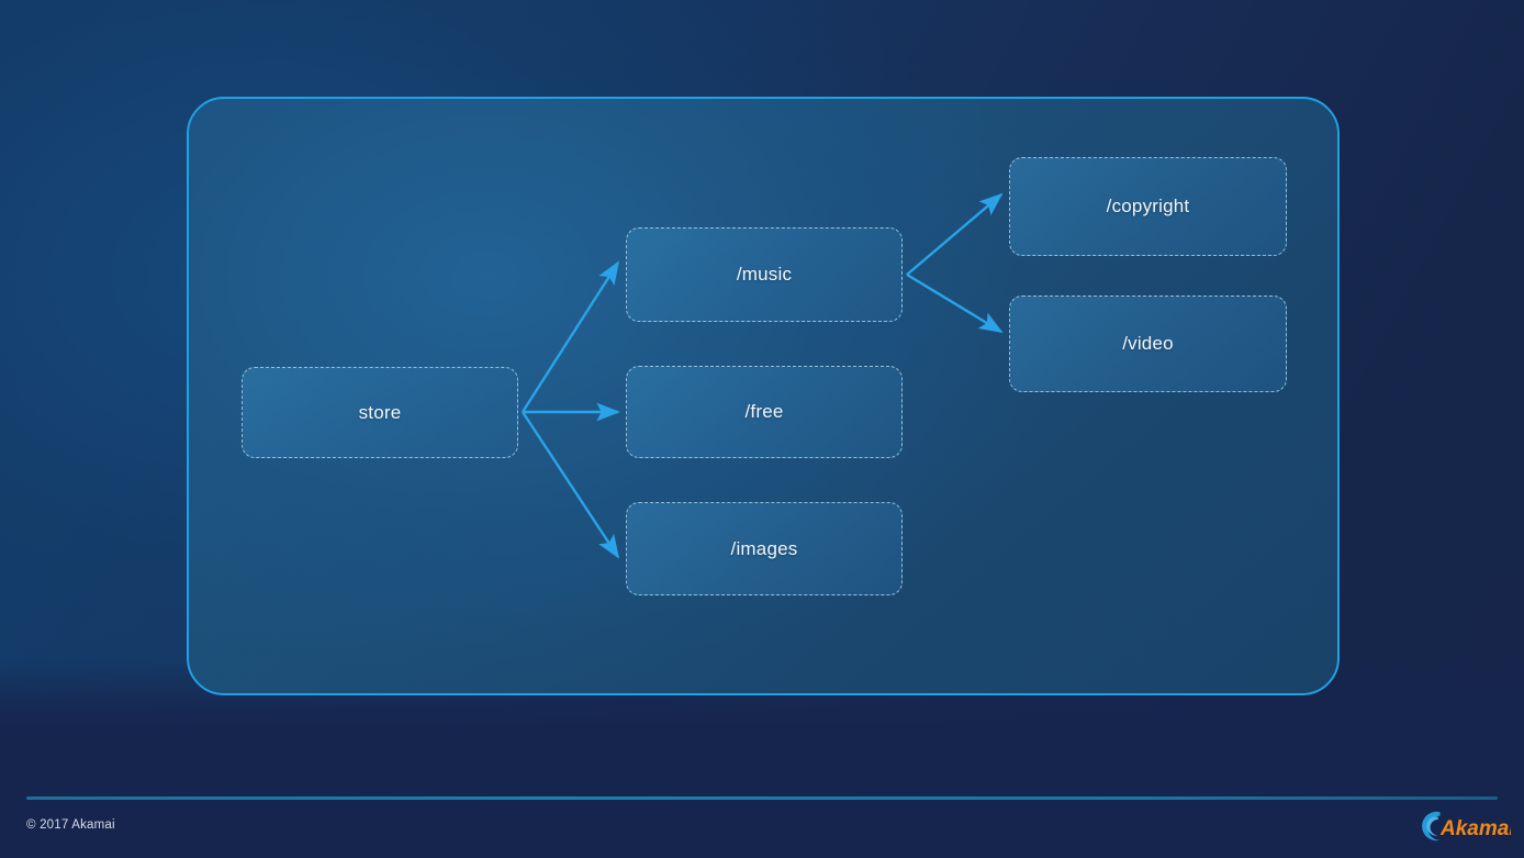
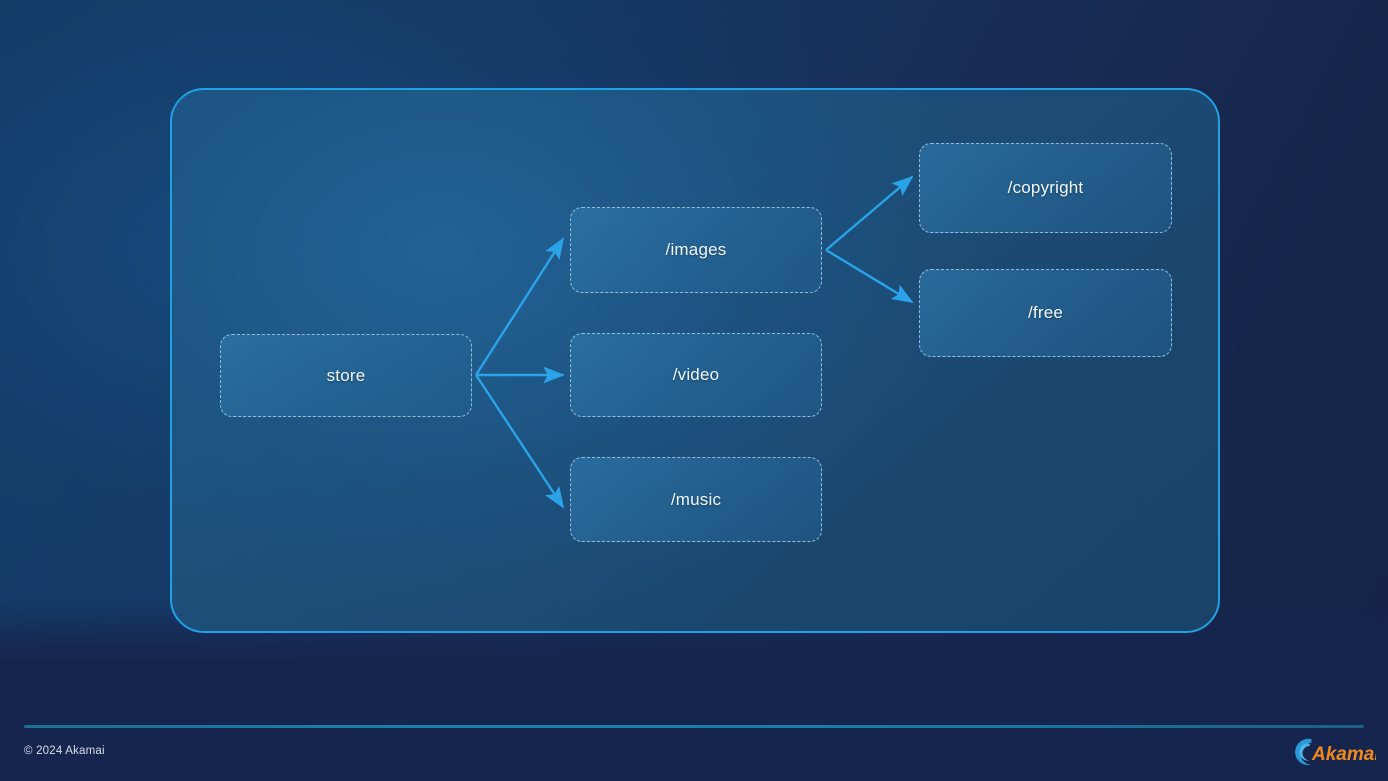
  store
- /music
+ /images
- /free
+ /video
- /images
+ /music
  /copyright
- /video
+ /free
- © 2017 Akamai
+ © 2024 Akamai
  Akama
